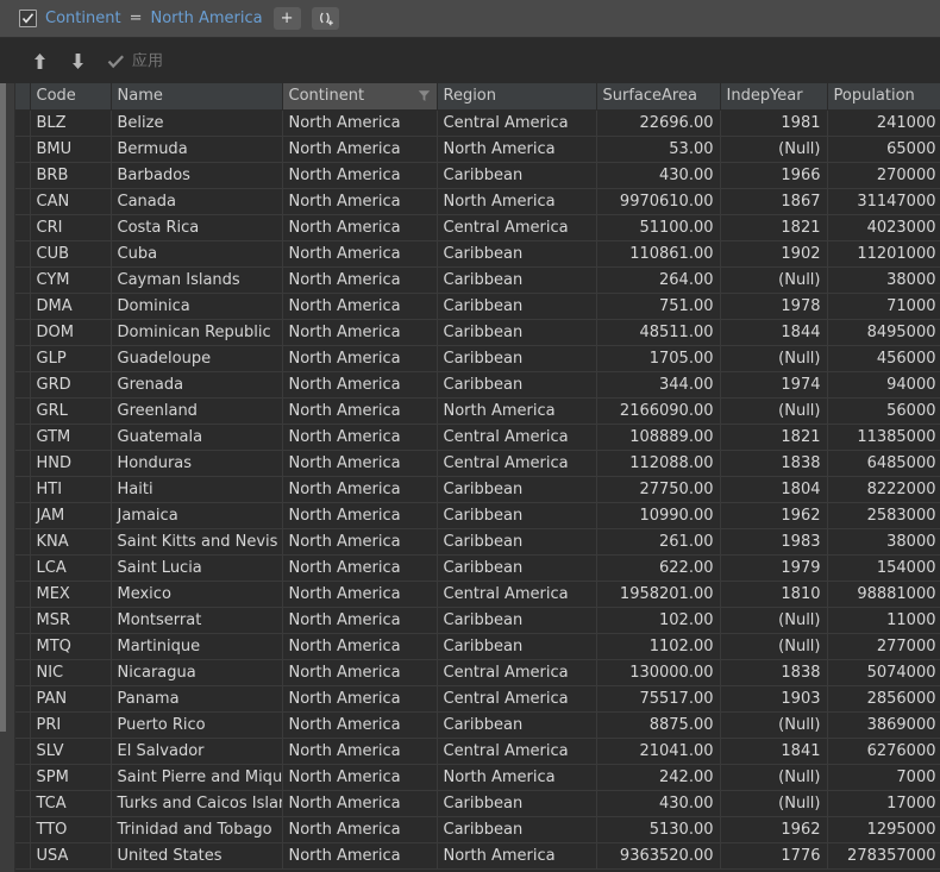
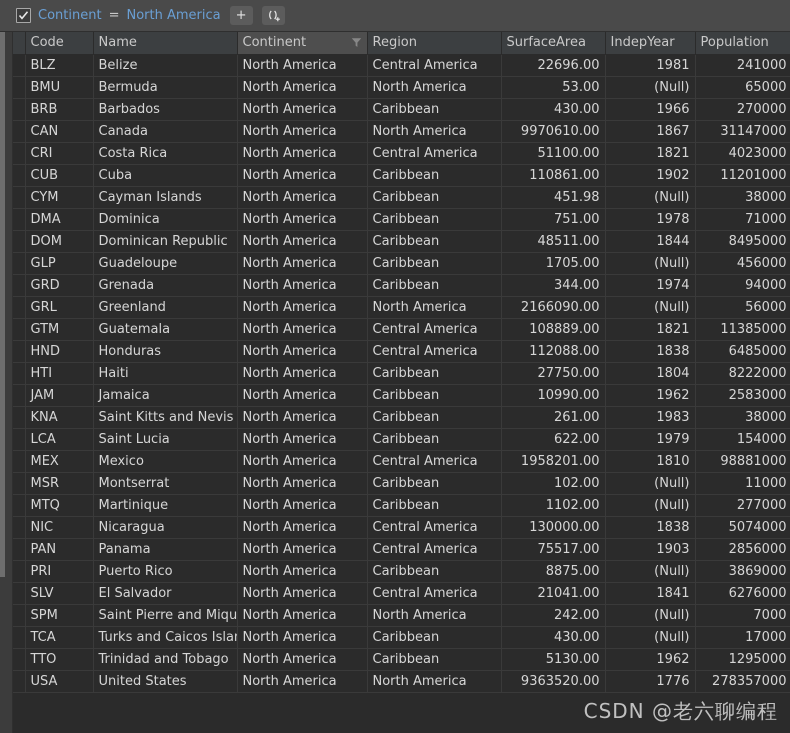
  Continent
  =
  North America
  +
- 应用
  	Code	Name	Continent	Region	SurfaceArea	IndepYear	Population
  	BLZ	Belize	North America	Central America	22696.00	1981	241000
  	BMU	Bermuda	North America	North America	53.00	(Null)	65000
  	BRB	Barbados	North America	Caribbean	430.00	1966	270000
  	CAN	Canada	North America	North America	9970610.00	1867	31147000
  	CRI	Costa Rica	North America	Central America	51100.00	1821	4023000
  	CUB	Cuba	North America	Caribbean	110861.00	1902	11201000
- 	CYM	Cayman Islands	North America	Caribbean	264.00	(Null)	38000
+ 	CYM	Cayman Islands	North America	Caribbean	451.98	(Null)	38000
  	DMA	Dominica	North America	Caribbean	751.00	1978	71000
  	DOM	Dominican Republic	North America	Caribbean	48511.00	1844	8495000
  	GLP	Guadeloupe	North America	Caribbean	1705.00	(Null)	456000
  	GRD	Grenada	North America	Caribbean	344.00	1974	94000
  	GRL	Greenland	North America	North America	2166090.00	(Null)	56000
  	GTM	Guatemala	North America	Central America	108889.00	1821	11385000
  	HND	Honduras	North America	Central America	112088.00	1838	6485000
  	HTI	Haiti	North America	Caribbean	27750.00	1804	8222000
  	JAM	Jamaica	North America	Caribbean	10990.00	1962	2583000
  	KNA	Saint Kitts and Nevis	North America	Caribbean	261.00	1983	38000
  	LCA	Saint Lucia	North America	Caribbean	622.00	1979	154000
  	MEX	Mexico	North America	Central America	1958201.00	1810	98881000
  	MSR	Montserrat	North America	Caribbean	102.00	(Null)	11000
  	MTQ	Martinique	North America	Caribbean	1102.00	(Null)	277000
  	NIC	Nicaragua	North America	Central America	130000.00	1838	5074000
  	PAN	Panama	North America	Central America	75517.00	1903	2856000
  	PRI	Puerto Rico	North America	Caribbean	8875.00	(Null)	3869000
  	SLV	El Salvador	North America	Central America	21041.00	1841	6276000
  	SPM	Saint Pierre and Miqu	North America	North America	242.00	(Null)	7000
  	TCA	Turks and Caicos Isla	North America	Caribbean	430.00	(Null)	17000
  	TTO	Trinidad and Tobago	North America	Caribbean	5130.00	1962	1295000
  	USA	United States	North America	North America	9363520.00	1776	278357000
+ CSDN @老六聊编程
